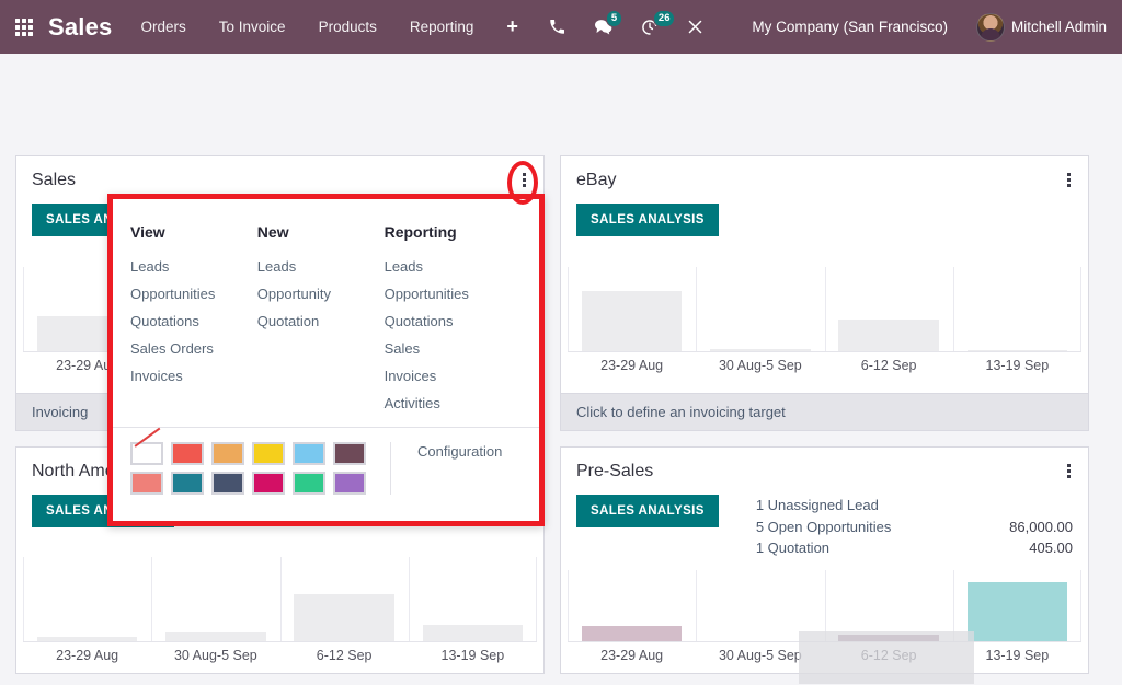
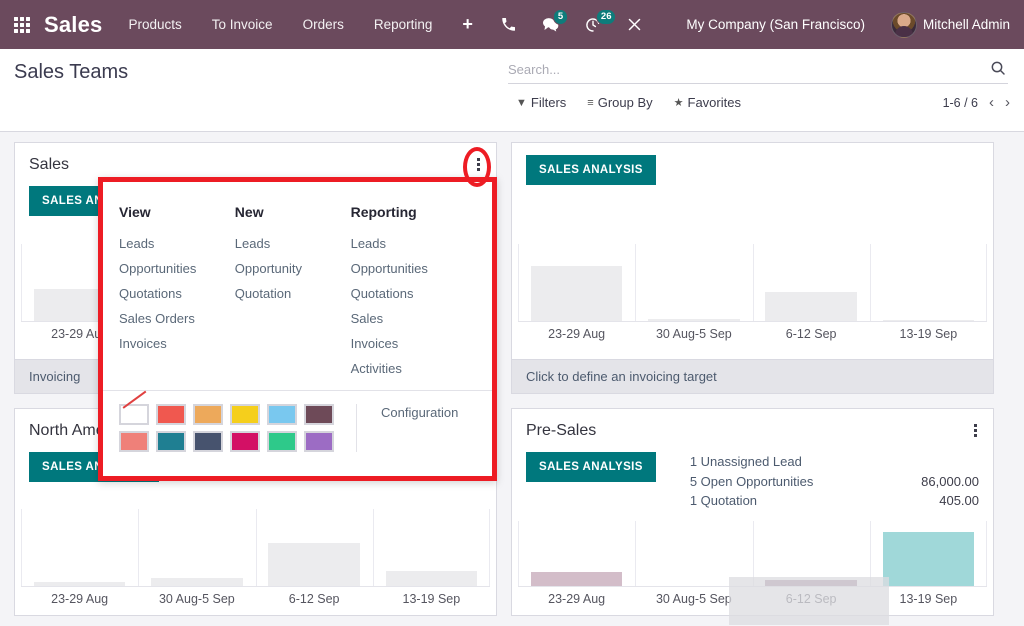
  Sales
- Orders
+ Products
  To Invoice
- Products
+ Orders
  Reporting
  +
  5
  26
  My Company (San Francisco)
  Mitchell Admin
+ Sales Teams
+ Search...
+ ▼
+ Filters
+ ≡
+ Group By
+ ★
+ Favorites
+ 1-6 / 6
+ ‹
+ ›
  Sales
  23-29 A
  Invoicing
  23-29 Aug
  30 Aug-5 Sep
  6-12 Sep
  13-19 Sep
- eBay
  SALES ANALYSIS
  23-29 Aug
  30 Aug-5 Sep
  6-12 Sep
  13-19 Sep
  Click to define an invoicing target
  Pre-Sales
  SALES ANALYSIS
  1 Unassigned Lead
  5 Open Opportunities
  86,000.00
  1 Quotation
  405.00
  23-29 Aug
  30 Aug-5 Sep
  6-12 Sep
  13-19 Sep
  View
  Leads
  Opportunities
  Quotations
  Sales Orders
  Invoices
  New
  Leads
  Opportunity
  Quotation
  Reporting
  Leads
  Opportunities
  Quotations
  Sales
  Invoices
  Activities
  Configuration
